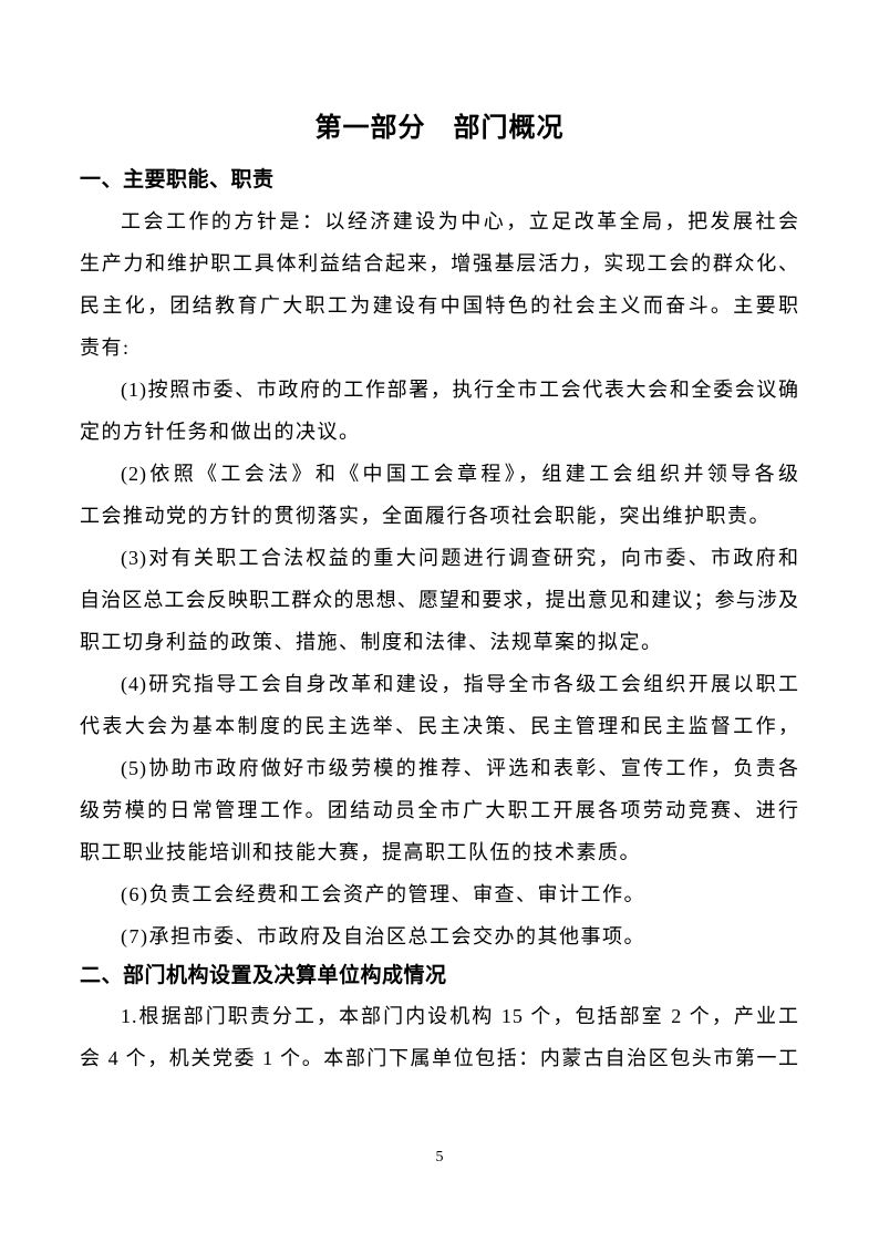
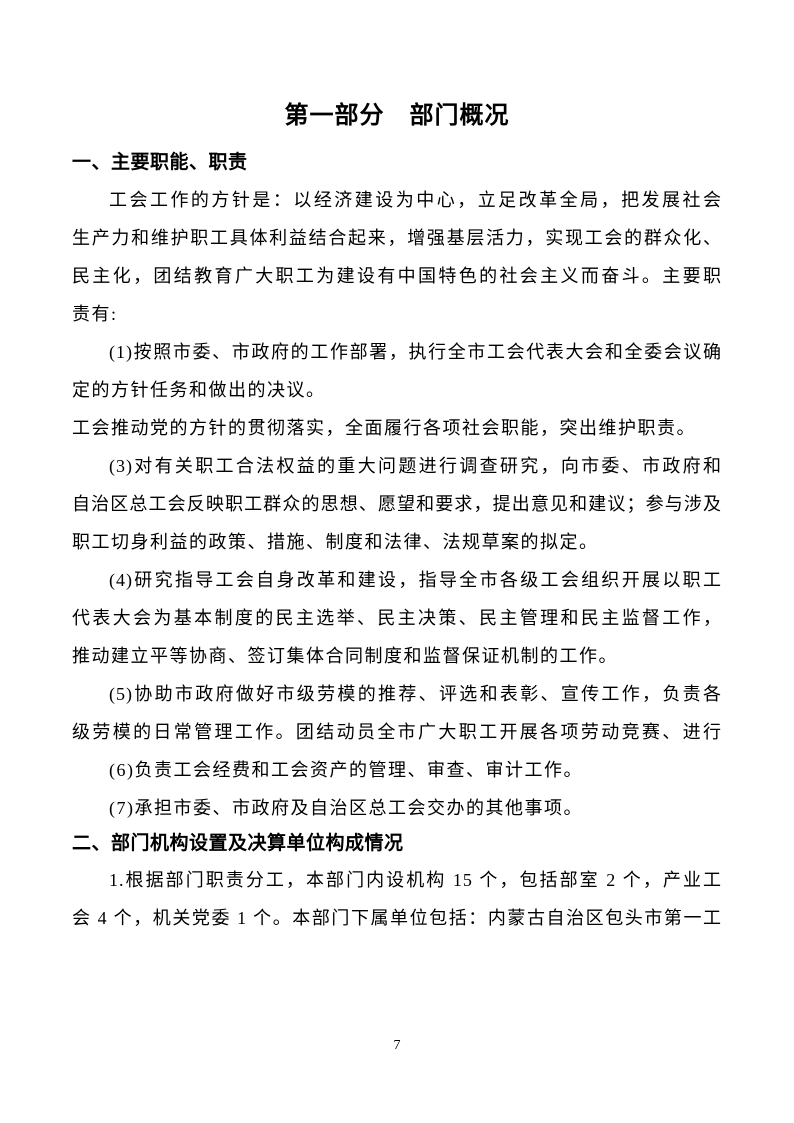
  第一部分 部门概况
  一、主要职能、职责
  工会工作的方针是：以经济建设为中心，立足改革全局，把发展社会
  生产力和维护职工具体利益结合起来，增强基层活力，实现工会的群众化、
  民主化，团结教育广大职工为建设有中国特色的社会主义而奋斗。主要职
  责有:
  (1)按照市委、市政府的工作部署，执行全市工会代表大会和全委会议确
  定的方针任务和做出的决议。
- (2)依照《工会法》和《中国工会章程》，组建工会组织并领导各级
  工会推动党的方针的贯彻落实，全面履行各项社会职能，突出维护职责。
  (3)对有关职工合法权益的重大问题进行调查研究，向市委、市政府和
  自治区总工会反映职工群众的思想、愿望和要求，提出意见和建议；参与涉及
  职工切身利益的政策、措施、制度和法律、法规草案的拟定。
  (4)研究指导工会自身改革和建设，指导全市各级工会组织开展以职工
  代表大会为基本制度的民主选举、民主决策、民主管理和民主监督工作，
+ 推动建立平等协商、签订集体合同制度和监督保证机制的工作。
  (5)协助市政府做好市级劳模的推荐、评选和表彰、宣传工作，负责各
  级劳模的日常管理工作。团结动员全市广大职工开展各项劳动竞赛、进行
- 职工职业技能培训和技能大赛，提高职工队伍的技术素质。
  (6)负责工会经费和工会资产的管理、审查、审计工作。
  (7)承担市委、市政府及自治区总工会交办的其他事项。
  二、部门机构设置及决算单位构成情况
  1.根据部门职责分工，本部门内设机构 15 个，包括部室 2 个，产业工
  会 4 个，机关党委 1 个。本部门下属单位包括：内蒙古自治区包头市第一工
- 5
+ 7
